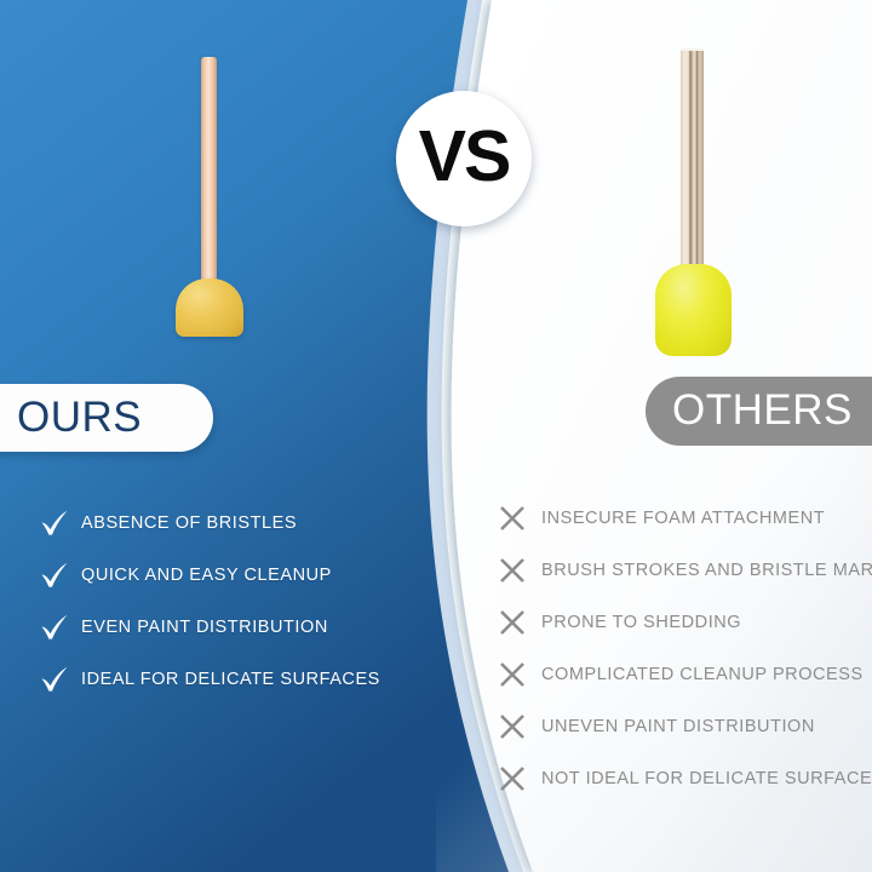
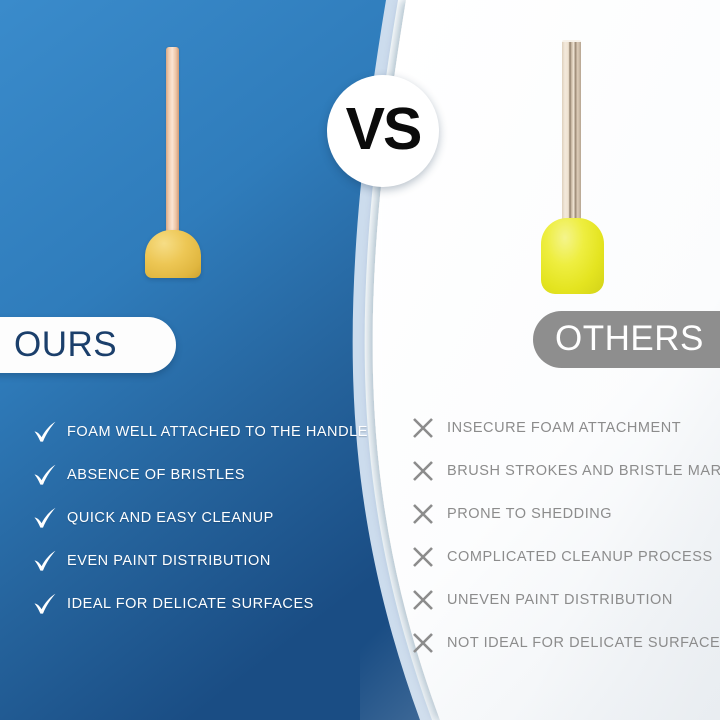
  VS
  OURS
  OTHERS
+ FOAM WELL ATTACHED TO THE HANDLE
  ABSENCE OF BRISTLES
  QUICK AND EASY CLEANUP
  EVEN PAINT DISTRIBUTION
  IDEAL FOR DELICATE SURFACES
  INSECURE FOAM ATTACHMENT
  BRUSH STROKES AND BRISTLE MAR
  PRONE TO SHEDDING
  COMPLICATED CLEANUP PROCESS
  UNEVEN PAINT DISTRIBUTION
  NOT IDEAL FOR DELICATE SURFACE
